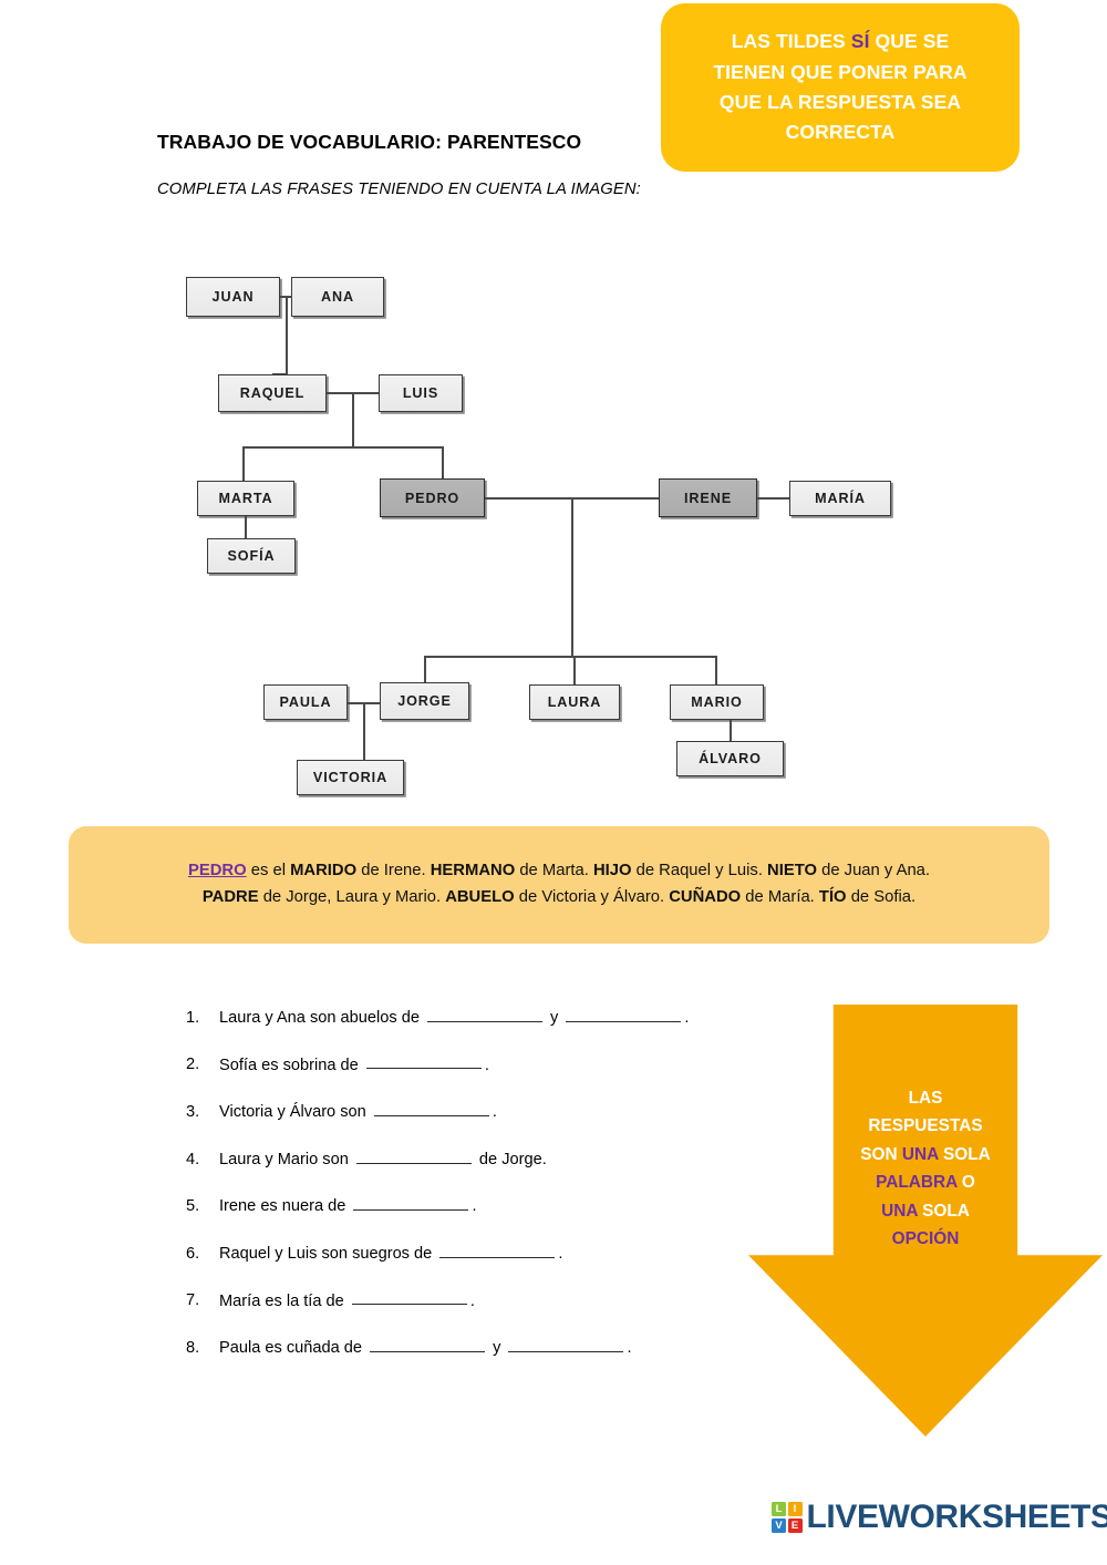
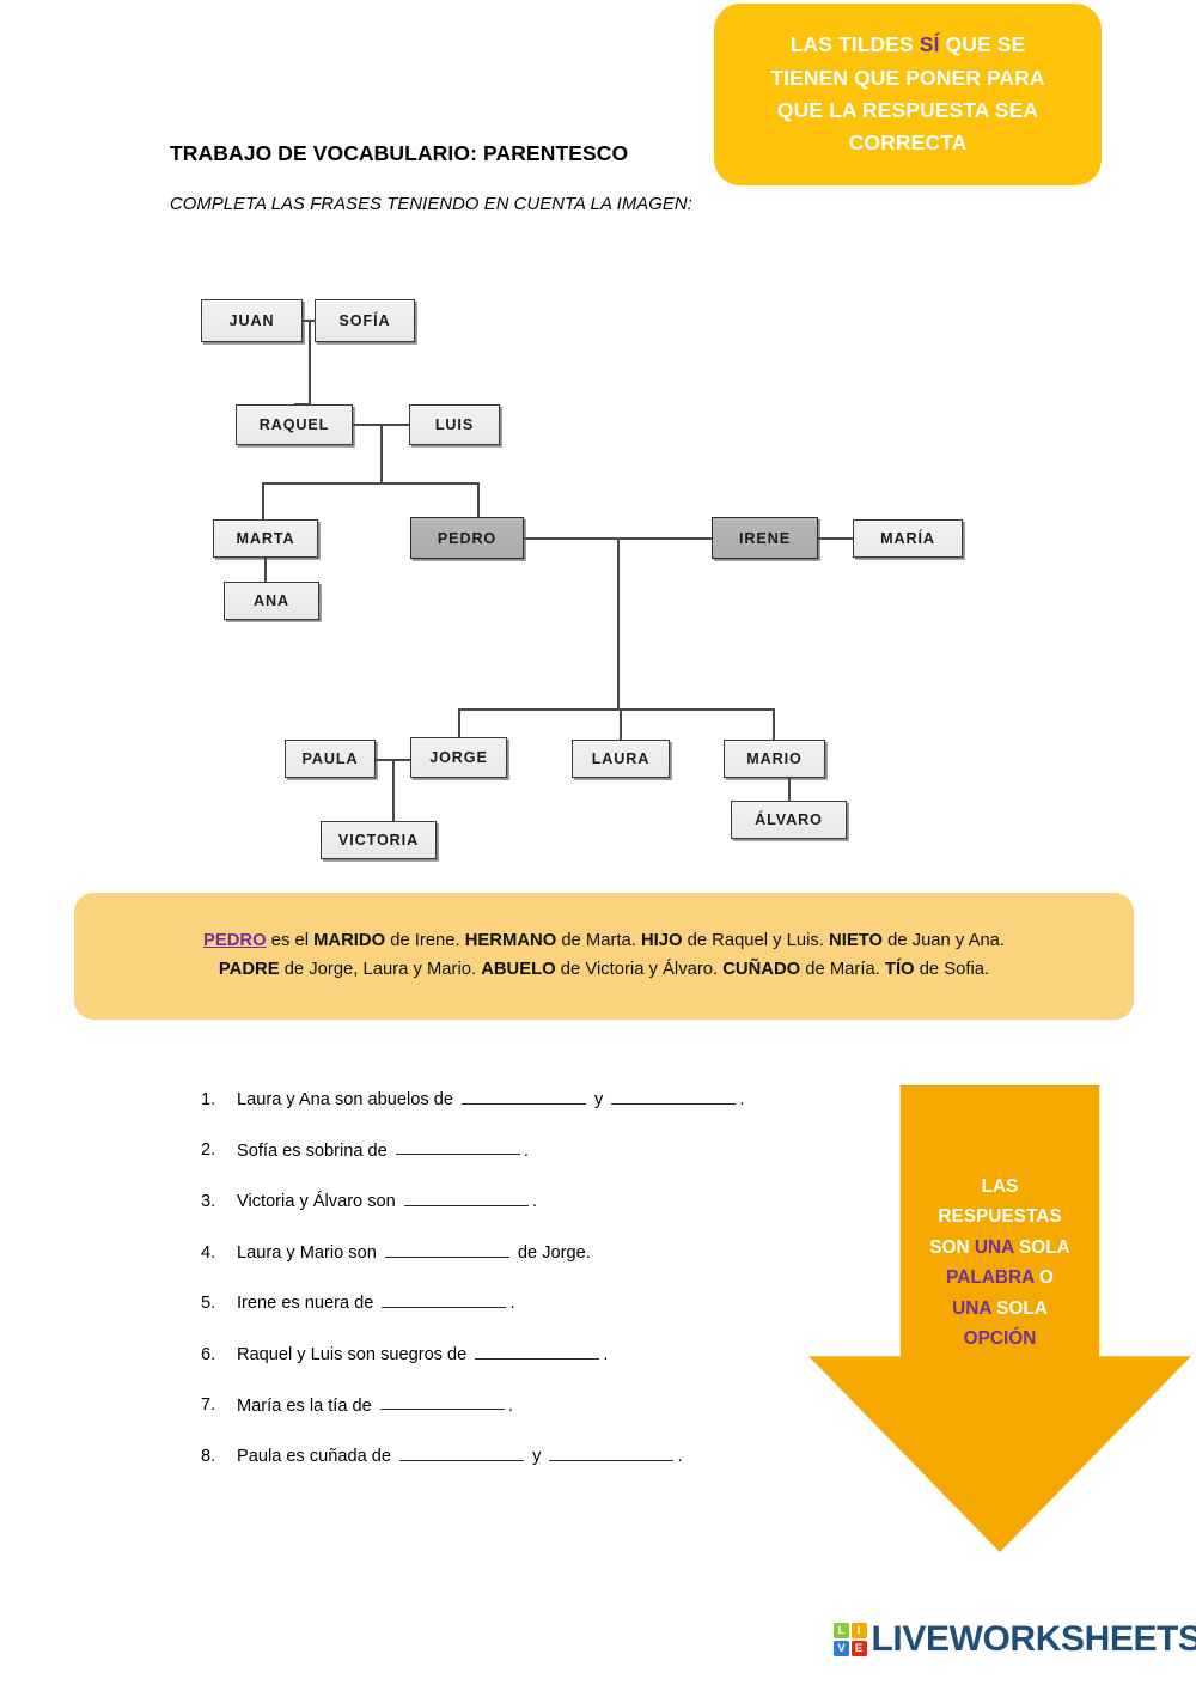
  LAS TILDES SÍ QUE SE
  TIENEN QUE PONER PARA
  QUE LA RESPUESTA SEA
  CORRECTA
  TRABAJO DE VOCABULARIO: PARENTESCO
  COMPLETA LAS FRASES TENIENDO EN CUENTA LA IMAGEN:
  JUAN
- ANA
+ SOFÍA
  RAQUEL
  LUIS
  MARTA
  PEDRO
  IRENE
  MARÍA
- SOFÍA
+ ANA
  PAULA
  JORGE
  LAURA
  MARIO
  VICTORIA
  ÁLVARO
  PEDRO es el MARIDO de Irene. HERMANO de Marta. HIJO de Raquel y Luis. NIETO de Juan y Ana.
  PADRE de Jorge, Laura y Mario. ABUELO de Victoria y Álvaro. CUÑADO de María. TÍO de Sofia.
  1.
  Laura y Ana son abuelos de y .
  2.
  Sofía es sobrina de .
  3.
  Victoria y Álvaro son .
  4.
  Laura y Mario son de Jorge.
  5.
  Irene es nuera de .
  6.
  Raquel y Luis son suegros de .
  7.
  María es la tía de .
  8.
  Paula es cuñada de y .
  LAS
  RESPUESTAS
  SON UNA SOLA
  PALABRA O
  UNA SOLA
  OPCIÓN
  L
  I
  V
  E
  LIVEWORKSHEETS
